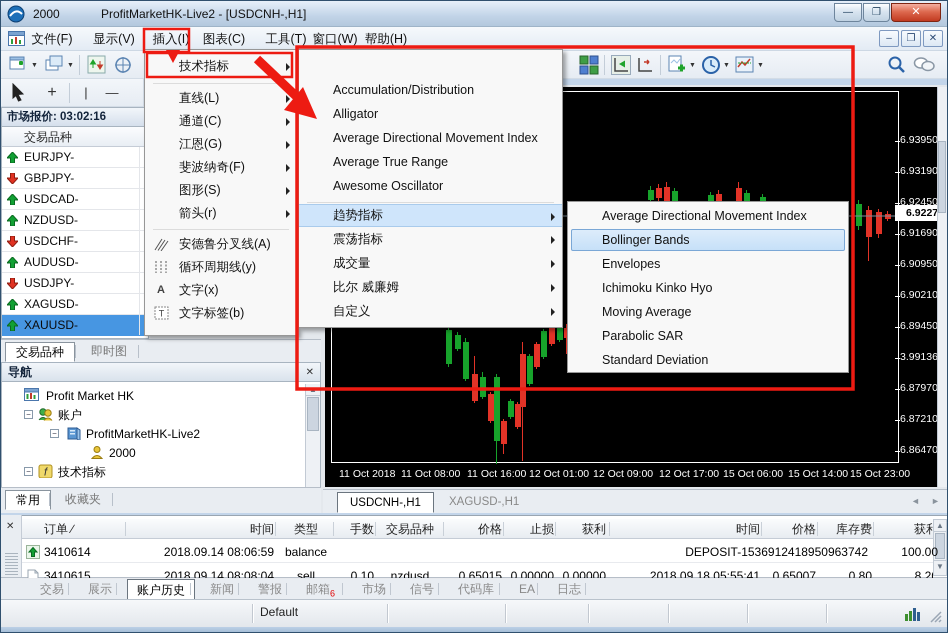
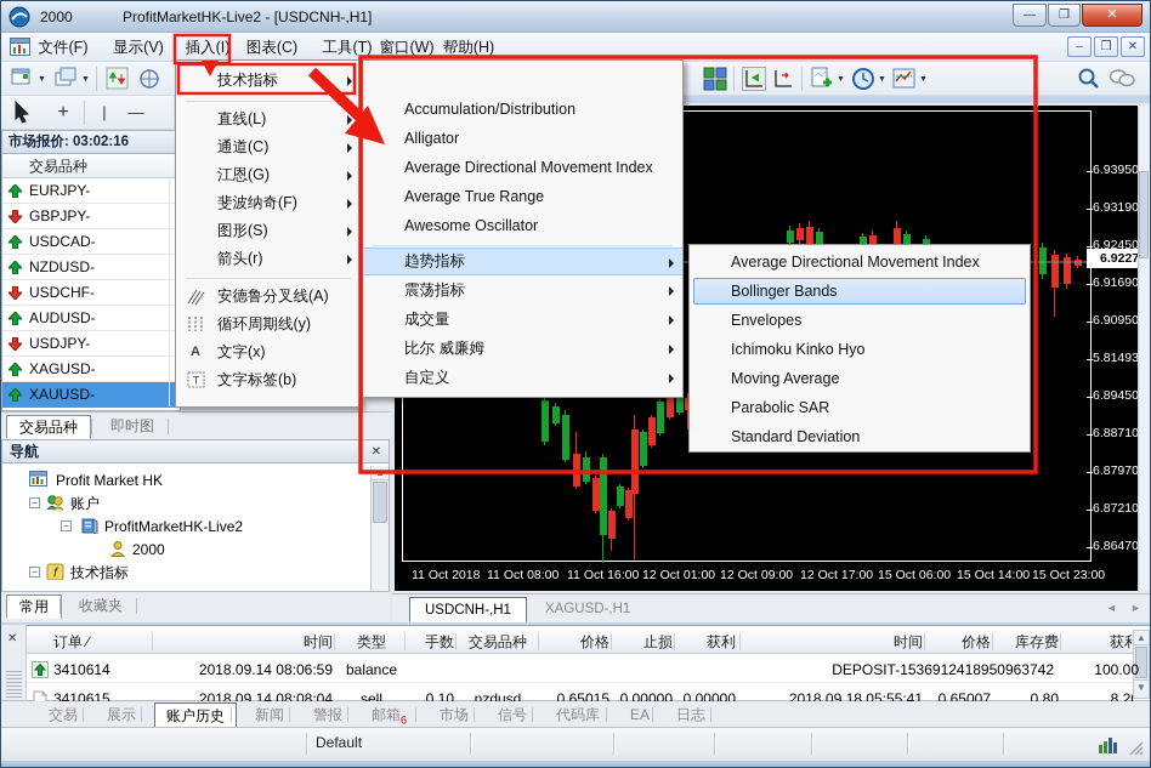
  2000
  ProfitMarketHK-Live2 - [USDCNH-,H1]
  —
  ❐
  ✕
  文件(F)
  显示(V)
  插入(I)
  图表(C)
  工具(T)
  窗口(W)
  帮助(H)
  –
  ❐
  ✕
  +
  |
  —
  6.93950
  6.93190
  6.92450
  6.91690
  6.90950
- 6.90210
+ 5.81493
  6.89450
- 3.99136
+ 6.88710
  6.87970
  6.87210
  6.86470
  6.9227
  11 Oct 2018
  11 Oct 08:00
  11 Oct 16:00
  12 Oct 01:00
  12 Oct 09:00
  12 Oct 17:00
  15 Oct 06:00
  15 Oct 14:00
  15 Oct 23:00
  USDCNH-,H1
  XAGUSD-,H1
  ◄
  ►
  市场报价: 03:02:16
  交易品种
  EURJPY-
  GBPJPY-
  USDCAD-
  NZDUSD-
  USDCHF-
  AUDUSD-
  USDJPY-
  XAGUSD-
  XAUUSD-
  交易品种
  即时图
  导航
  ✕
  Profit Market HK
  −
  账户
  −
  ProfitMarketHK-Live2
  2000
  −
  f
  技术指标
  常用
  收藏夹
  ✕
  订单 ∕
  时间
  类型
  手数
  交易品种
  价格
  止损
  获利
  时间
  价格
  库存费
  获利
  ▲
  ▼
  交易
  展示
  账户历史
  新闻
  警报
  邮箱6
  市场
  信号
  代码库
  EA
  日志
  Default
  技术指标
  直线(L)
  通道(C)
  江恩(G)
  斐波纳奇(F)
  图形(S)
  箭头(r)
  安德鲁分叉线(A)
  循环周期线(y)
  文字(x)
  A
  文字标签(b)
  T
  Accumulation/Distribution
  Alligator
  Average Directional Movement Index
  Average True Range
  Awesome Oscillator
  趋势指标
  震荡指标
  成交量
  比尔 威廉姆
  自定义
  Average Directional Movement Index
  Bollinger Bands
  Envelopes
  Ichimoku Kinko Hyo
  Moving Average
  Parabolic SAR
  Standard Deviation
  3410614
  2018.09.14 08:06:59
  balance
  100.00
  DEPOSIT-1536912418950963742
  3410615
  2018.09.14 08:08:04
  sell
  0.10
  nzdusd
  0.65015
  0.00000
  0.00000
  2018.09.18 05:55:41
  0.65007
  0.80
  8.2
